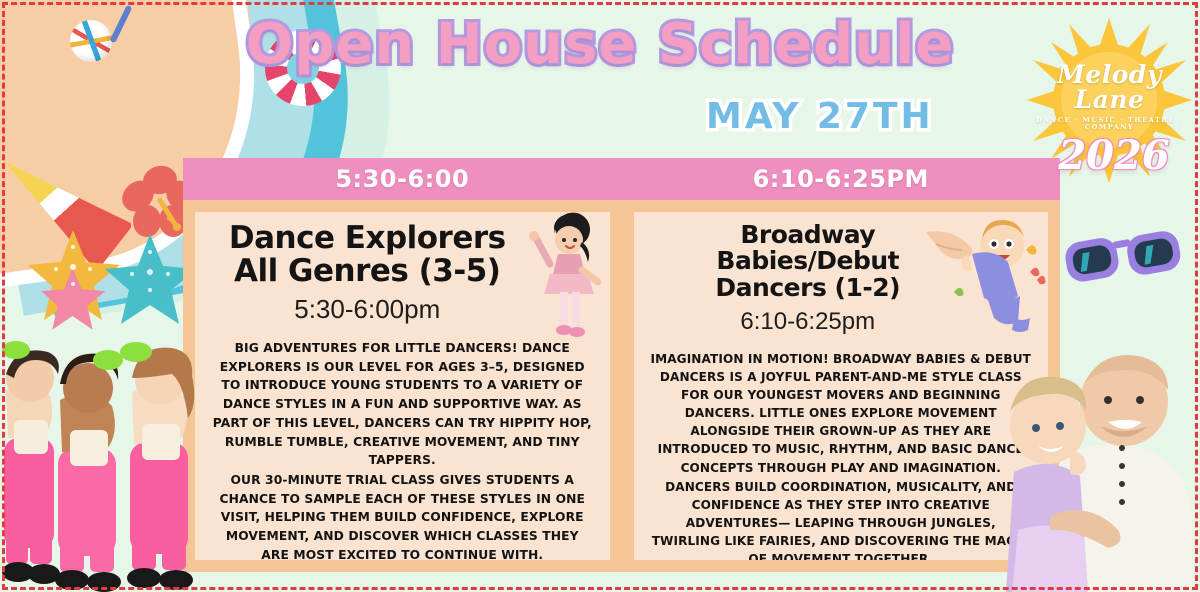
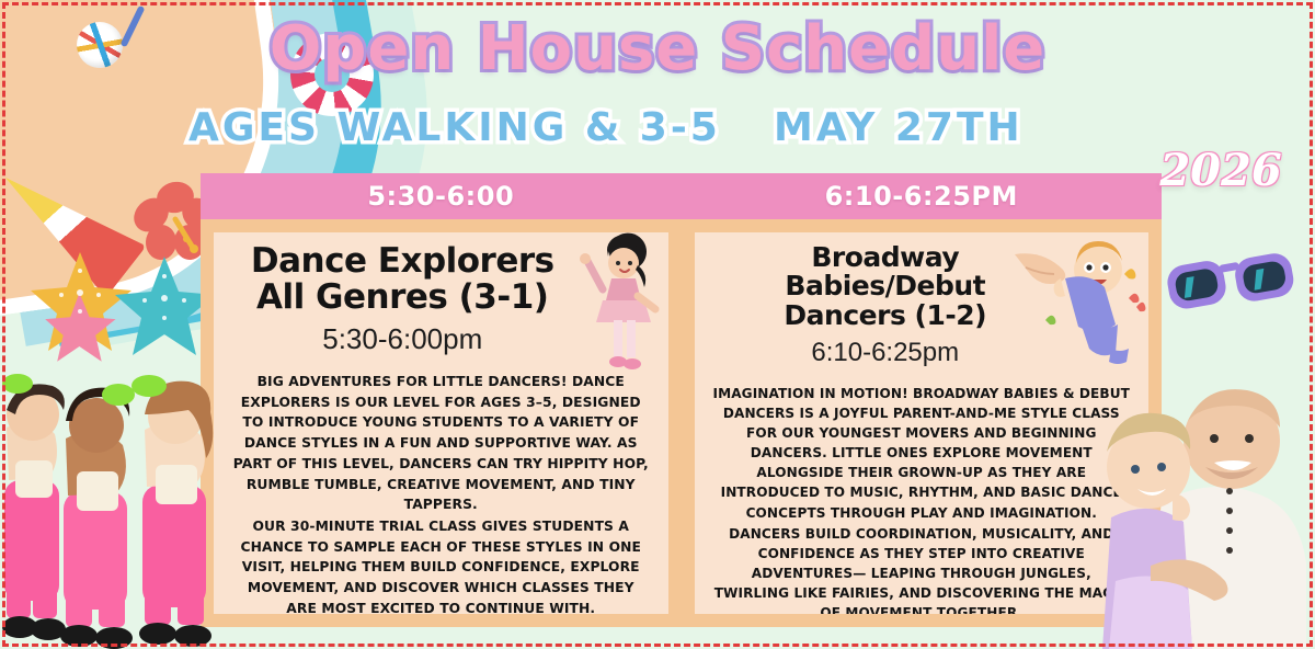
- Melody
- Lane
- DANCE · MUSIC · THEATRE · COMPANY
  2026
  Open House Schedule
+ AGES WALKING & 3-5
  MAY 27TH
  5:30-6:00
  6:10-6:25PM
  Dance Explorers
- All Genres (3-5)
+ All Genres (3-1)
  5:30-6:00pm
  BIG ADVENTURES FOR LITTLE DANCERS! DANCE EXPLORERS IS OUR LEVEL FOR AGES 3–5, DESIGNED TO INTRODUCE YOUNG STUDENTS TO A VARIETY OF DANCE STYLES IN A FUN AND SUPPORTIVE WAY. AS PART OF THIS LEVEL, DANCERS CAN TRY HIPPITY HOP, RUMBLE TUMBLE, CREATIVE MOVEMENT, AND TINY TAPPERS.
  OUR 30-MINUTE TRIAL CLASS GIVES STUDENTS A CHANCE TO SAMPLE EACH OF THESE STYLES IN ONE VISIT, HELPING THEM BUILD CONFIDENCE, EXPLORE MOVEMENT, AND DISCOVER WHICH CLASSES THEY ARE MOST EXCITED TO CONTINUE WITH.
  Broadway Babies/Debut
  Dancers (1-2)
  6:10-6:25pm
  IMAGINATION IN MOTION! BROADWAY BABIES & DEBUT DANCERS IS A JOYFUL PARENT-AND-ME STYLE CLASS FOR OUR YOUNGEST MOVERS AND BEGINNING DANCERS. LITTLE ONES EXPLORE MOVEMENT ALONGSIDE THEIR GROWN-UP AS THEY ARE INTRODUCED TO MUSIC, RHYTHM, AND BASIC DANC CONCEPTS THROUGH PLAY AND IMAGINATION.
  DANCERS BUILD COORDINATION, MUSICALITY, AND CONFIDENCE AS THEY STEP INTO CREATIVE ADVENTURES— LEAPING THROUGH JUNGLES, TWIRLING LIKE FAIRIES, AND DISCOVERING THE MA OF MOVEMENT TOGETHER.
